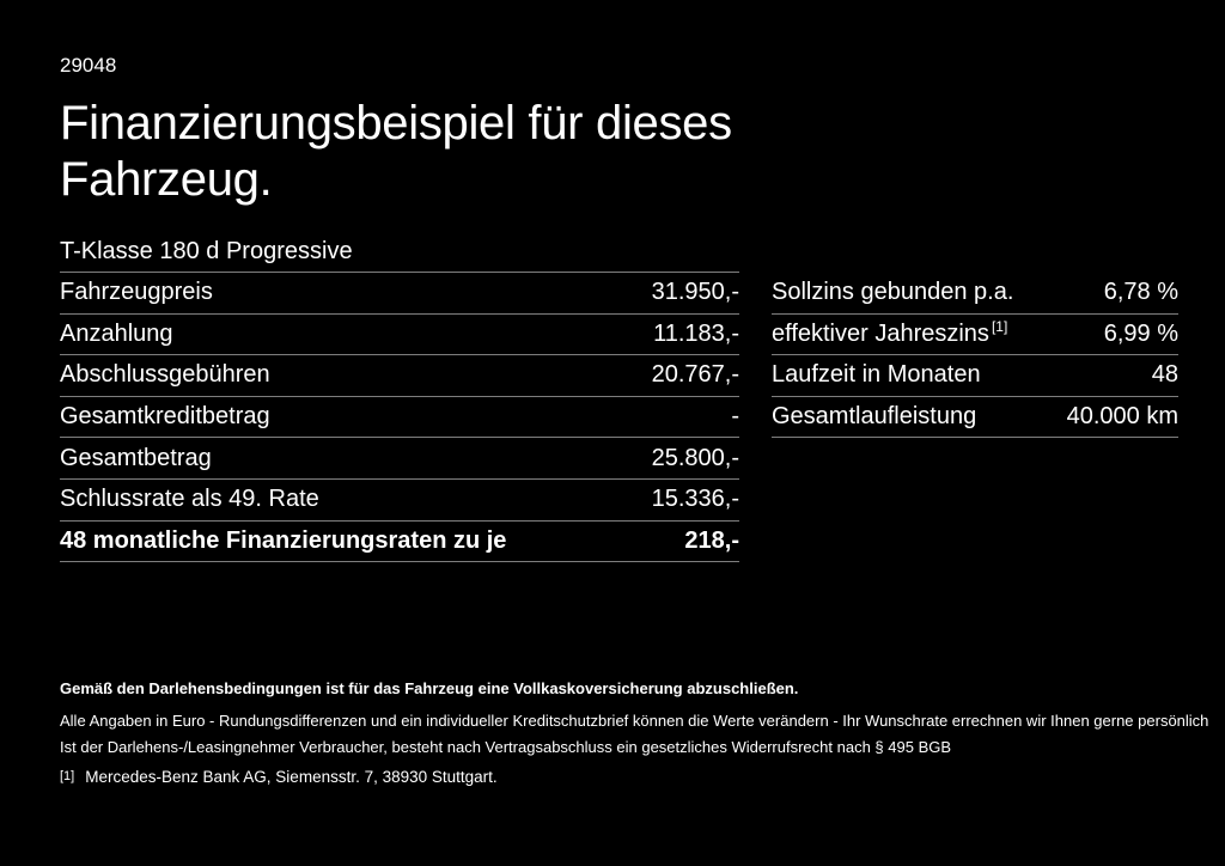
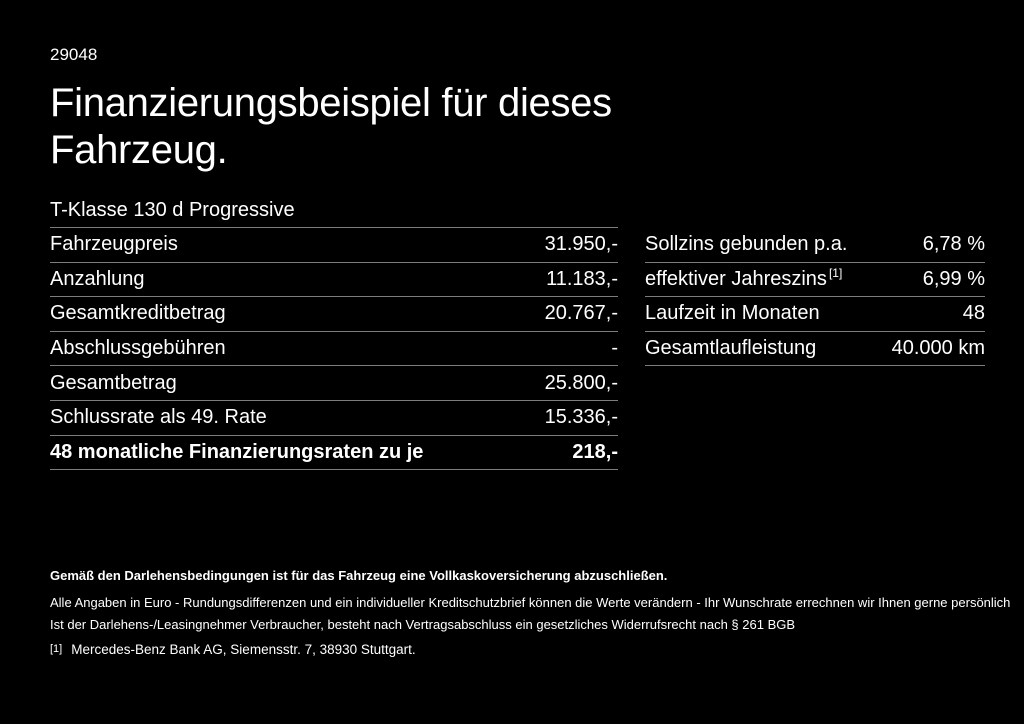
  29048
  Finanzierungsbeispiel für dieses Fahrzeug.
- T-Klasse 180 d Progressive
+ T-Klasse 130 d Progressive
  Fahrzeugpreis
  31.950,-
  Anzahlung
  11.183,-
- Abschlussgebühren
+ Gesamtkreditbetrag
  20.767,-
- Gesamtkreditbetrag
+ Abschlussgebühren
  -
  Gesamtbetrag
  25.800,-
  Schlussrate als 49. Rate
  15.336,-
  48 monatliche Finanzierungsraten zu je
  218,-
  Sollzins gebunden p.a.
  6,78 %
  effektiver Jahreszins [1]
  6,99 %
  Laufzeit in Monaten
  48
  Gesamtlaufleistung
  40.000 km
  Gemäß den Darlehensbedingungen ist für das Fahrzeug eine Vollkaskoversicherung abzuschließen.
  Alle Angaben in Euro - Rundungsdifferenzen und ein individueller Kreditschutzbrief können die Werte verändern - Ihr Wunschrate errechnen wir Ihnen gerne persönlich
- Ist der Darlehens-/Leasingnehmer Verbraucher, besteht nach Vertragsabschluss ein gesetzliches Widerrufsrecht nach § 495 BGB
+ Ist der Darlehens-/Leasingnehmer Verbraucher, besteht nach Vertragsabschluss ein gesetzliches Widerrufsrecht nach § 261 BGB
  [1] Mercedes-Benz Bank AG, Siemensstr. 7, 38930 Stuttgart.
